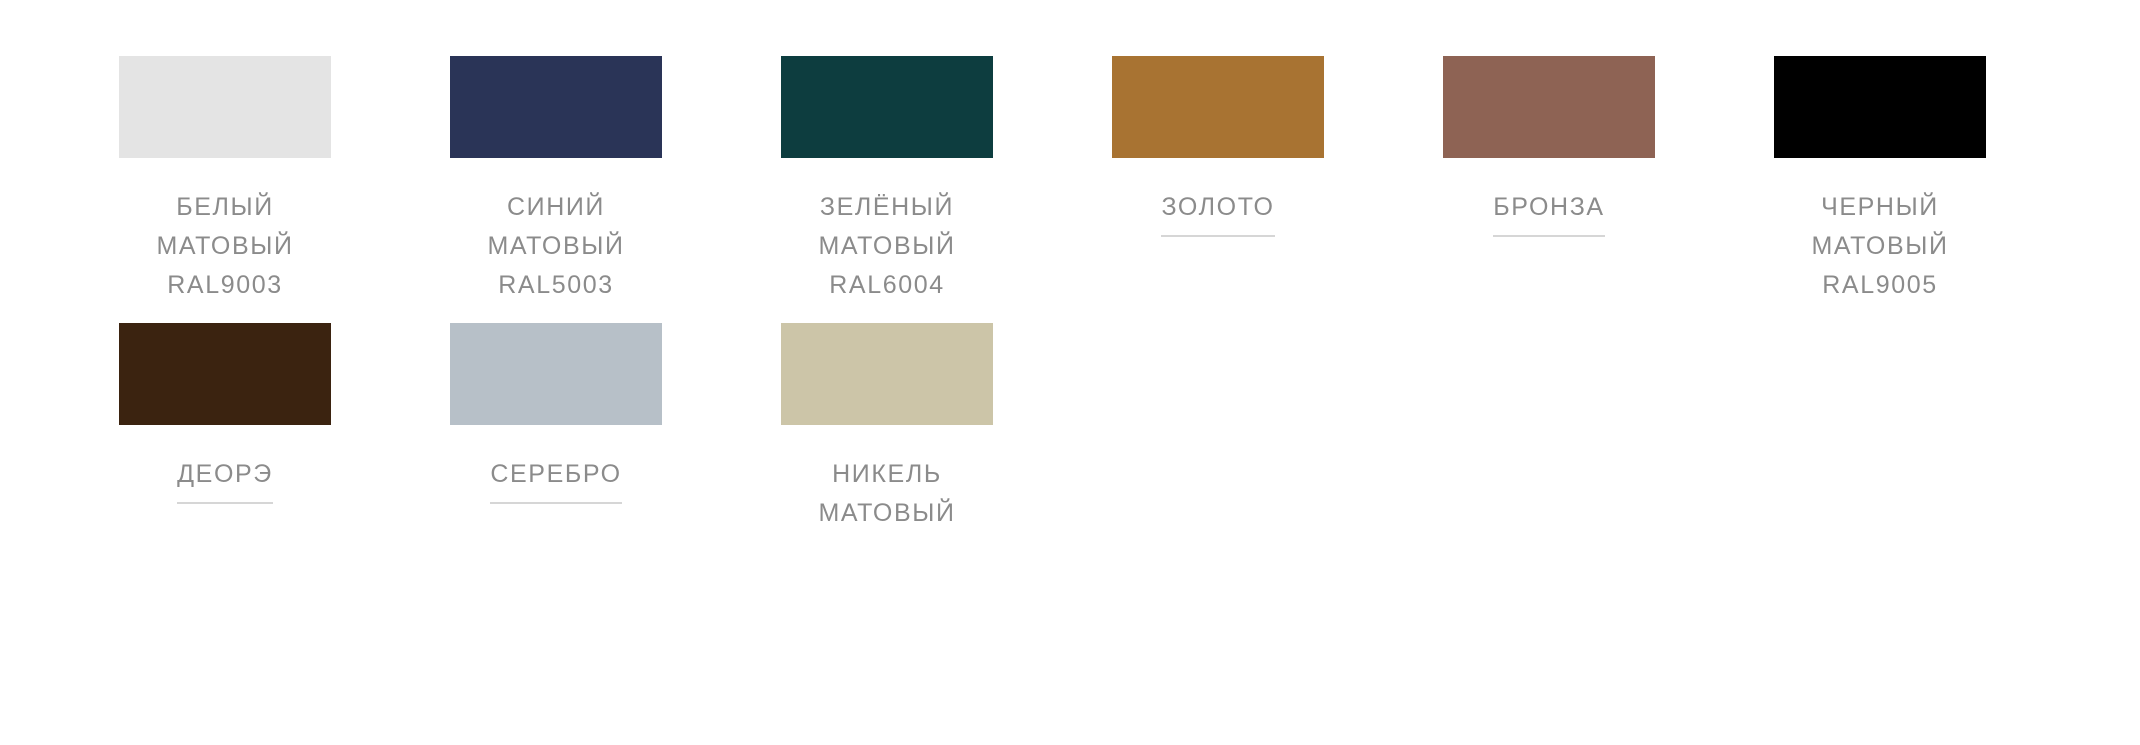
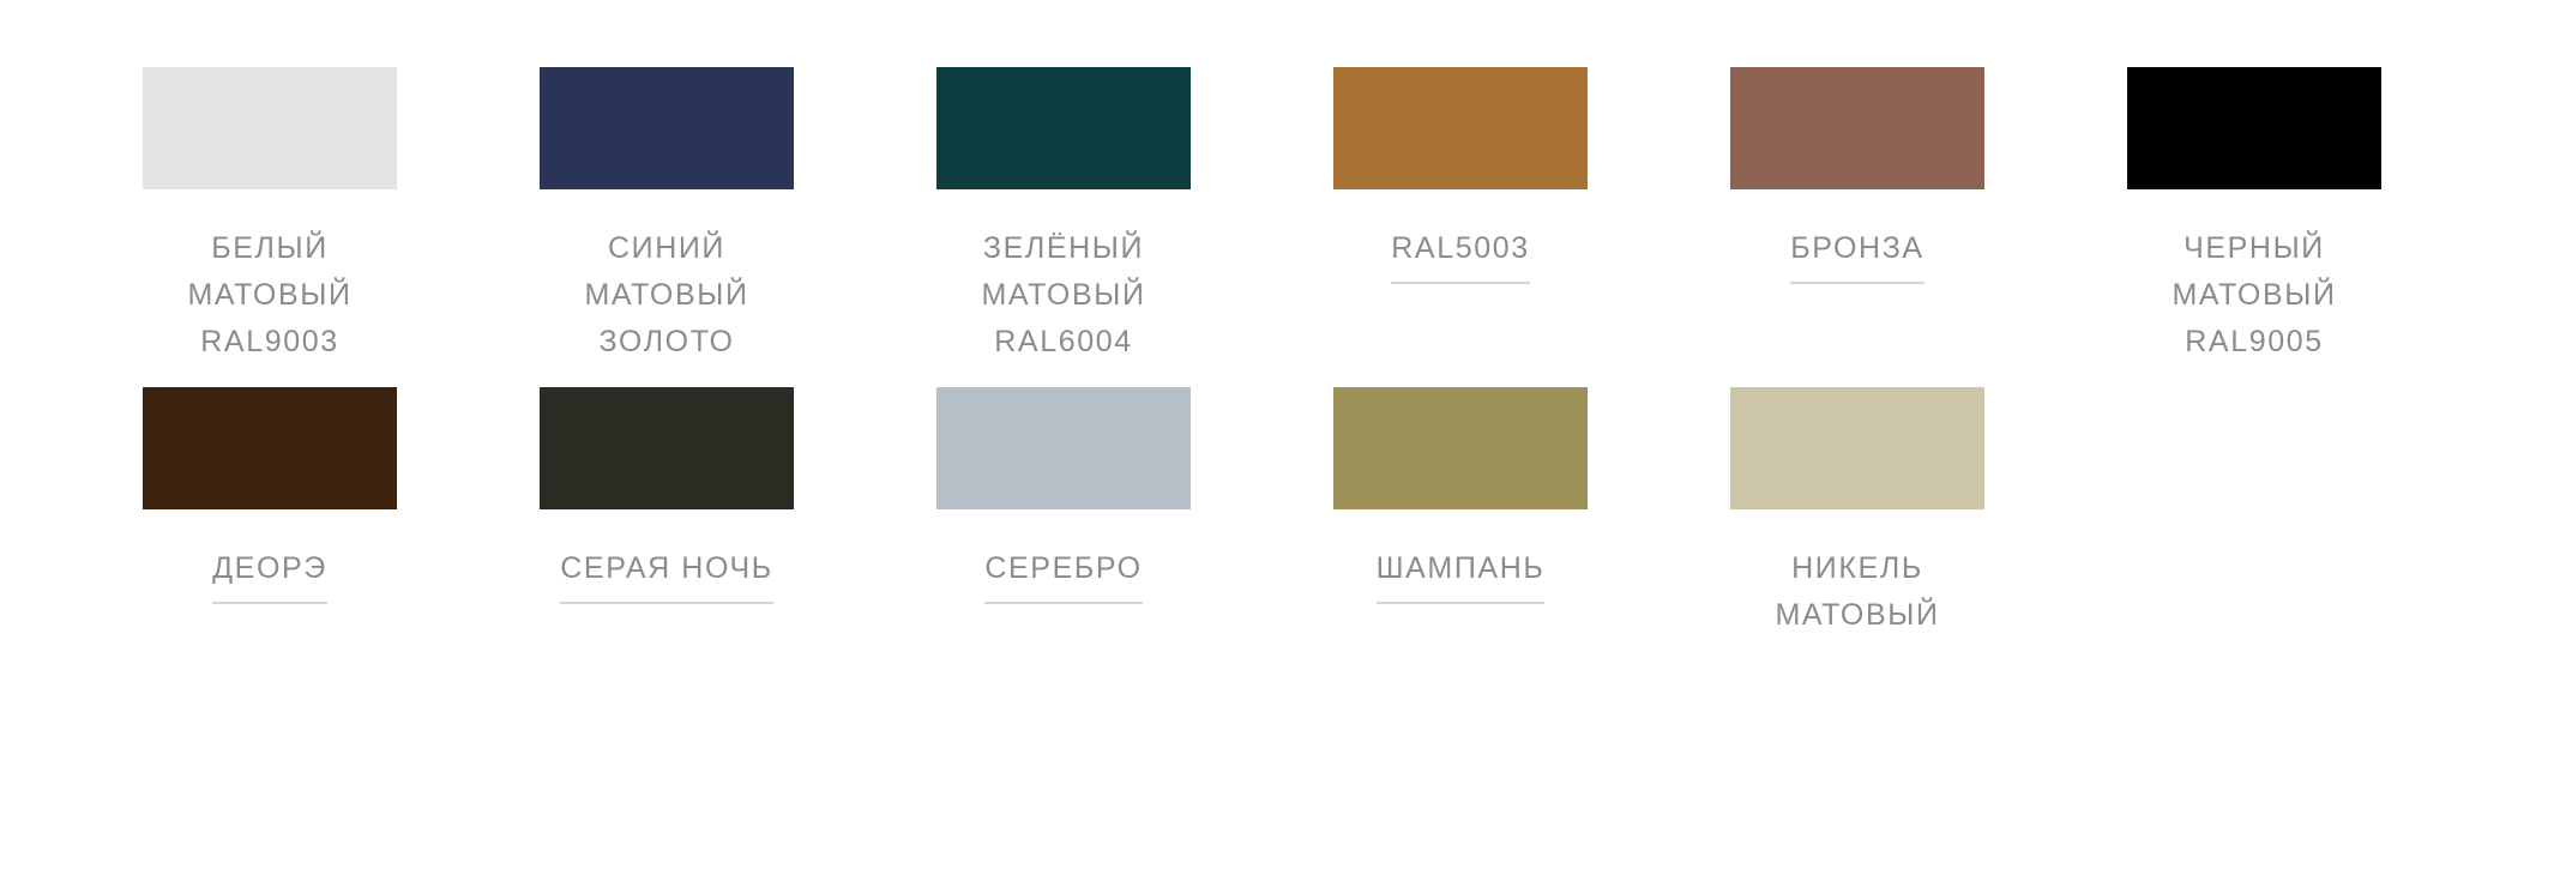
  БЕЛЫЙ
  МАТОВЫЙ
  RAL9003
  СИНИЙ
  МАТОВЫЙ
- RAL5003
+ ЗОЛОТО
  ЗЕЛЁНЫЙ
  МАТОВЫЙ
  RAL6004
- ЗОЛОТО
+ RAL5003
  БРОНЗА
  ЧЕРНЫЙ
  МАТОВЫЙ
  RAL9005
  ДЕОРЭ
+ СЕРАЯ НОЧЬ
  СЕРЕБРО
+ ШАМПАНЬ
  НИКЕЛЬ
  МАТОВЫЙ
